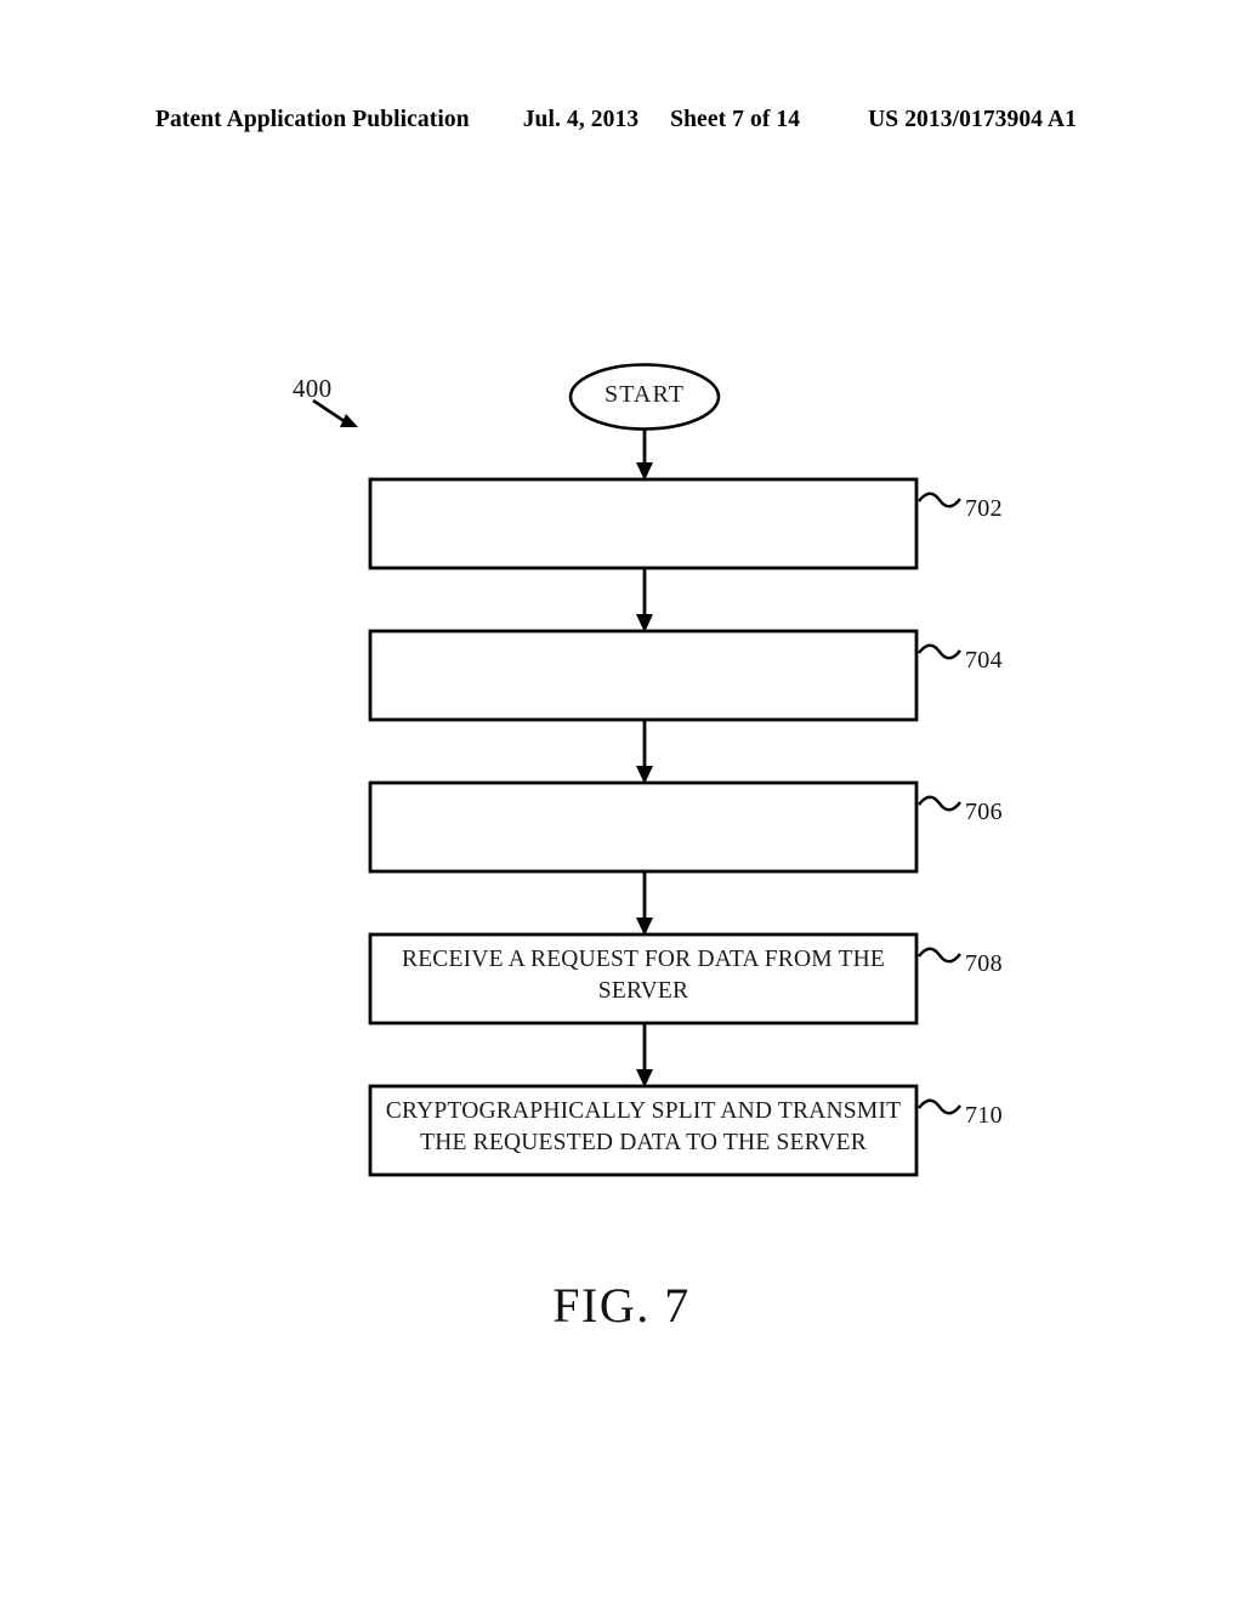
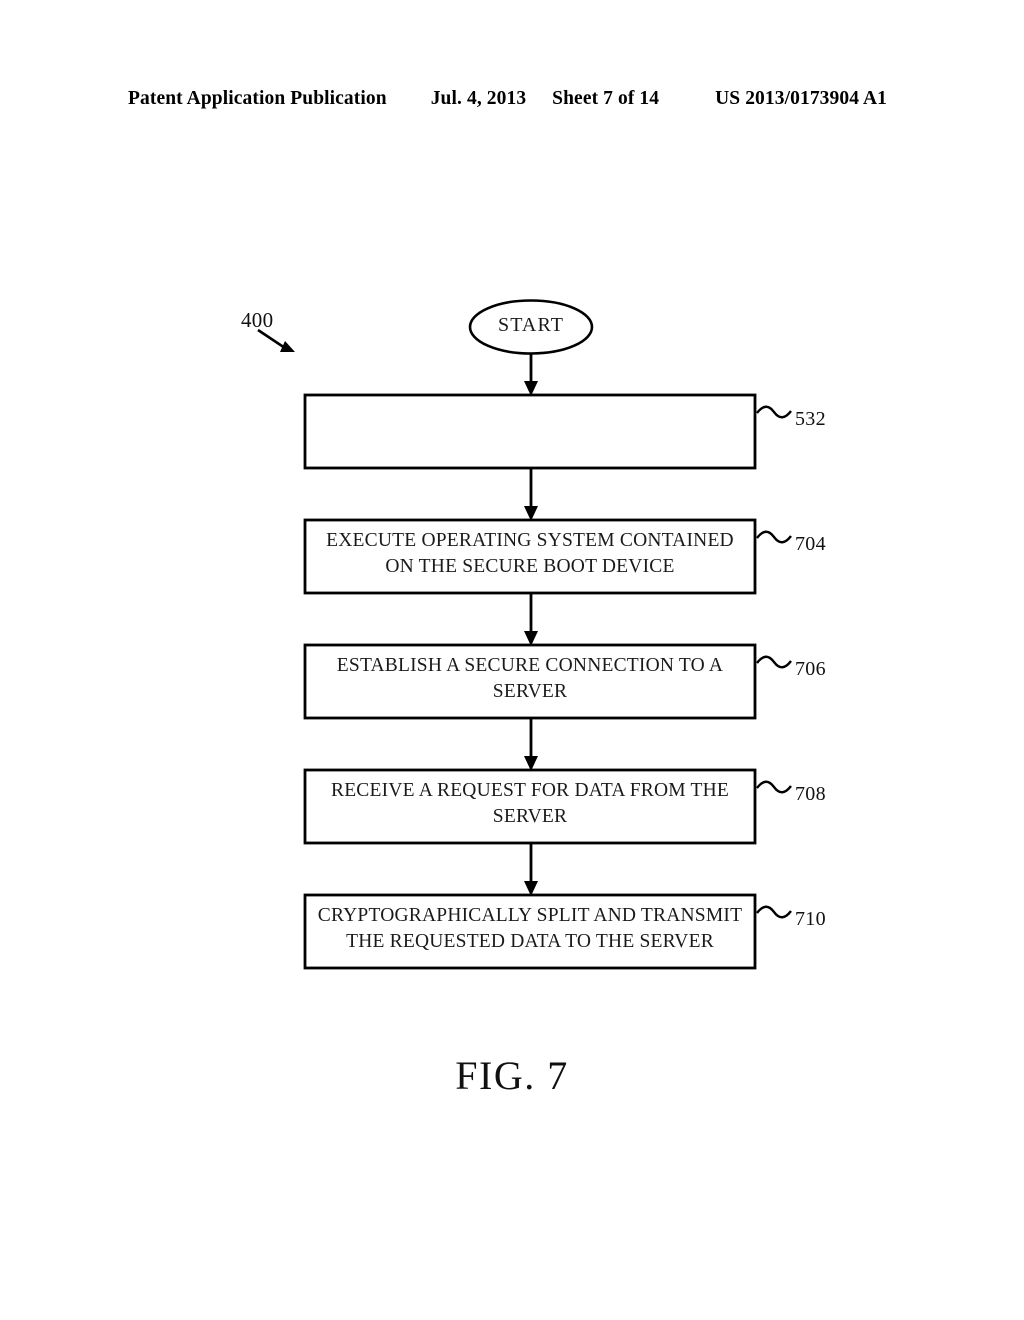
  Patent Application Publication
  Jul. 4, 2013
  Sheet 7 of 14
  US 2013/0173904 A1
  400
  START
+ EXECUTE OPERATING SYSTEM CONTAINED ON THE SECURE BOOT DEVICE
+ ESTABLISH A SECURE CONNECTION TO A SERVER
  RECEIVE A REQUEST FOR DATA FROM THE SERVER
  CRYPTOGRAPHICALLY SPLIT AND TRANSMIT THE REQUESTED DATA TO THE SERVER
- 702
+ 532
  704
  706
  708
  710
  FIG. 7
